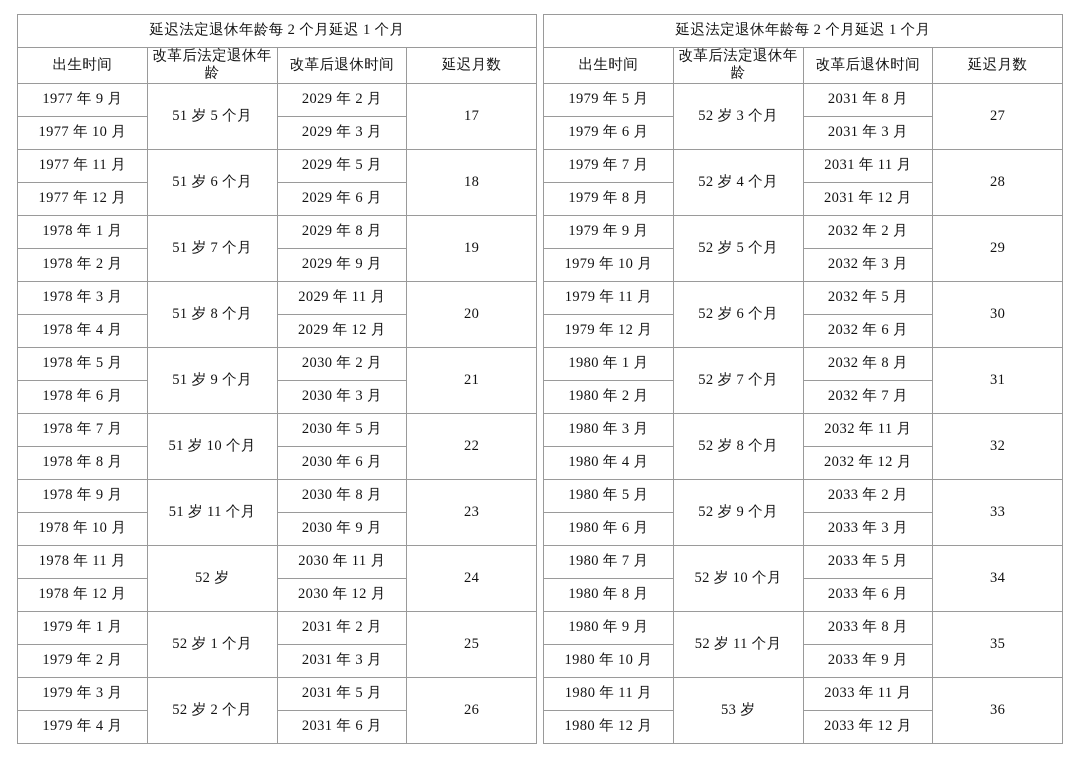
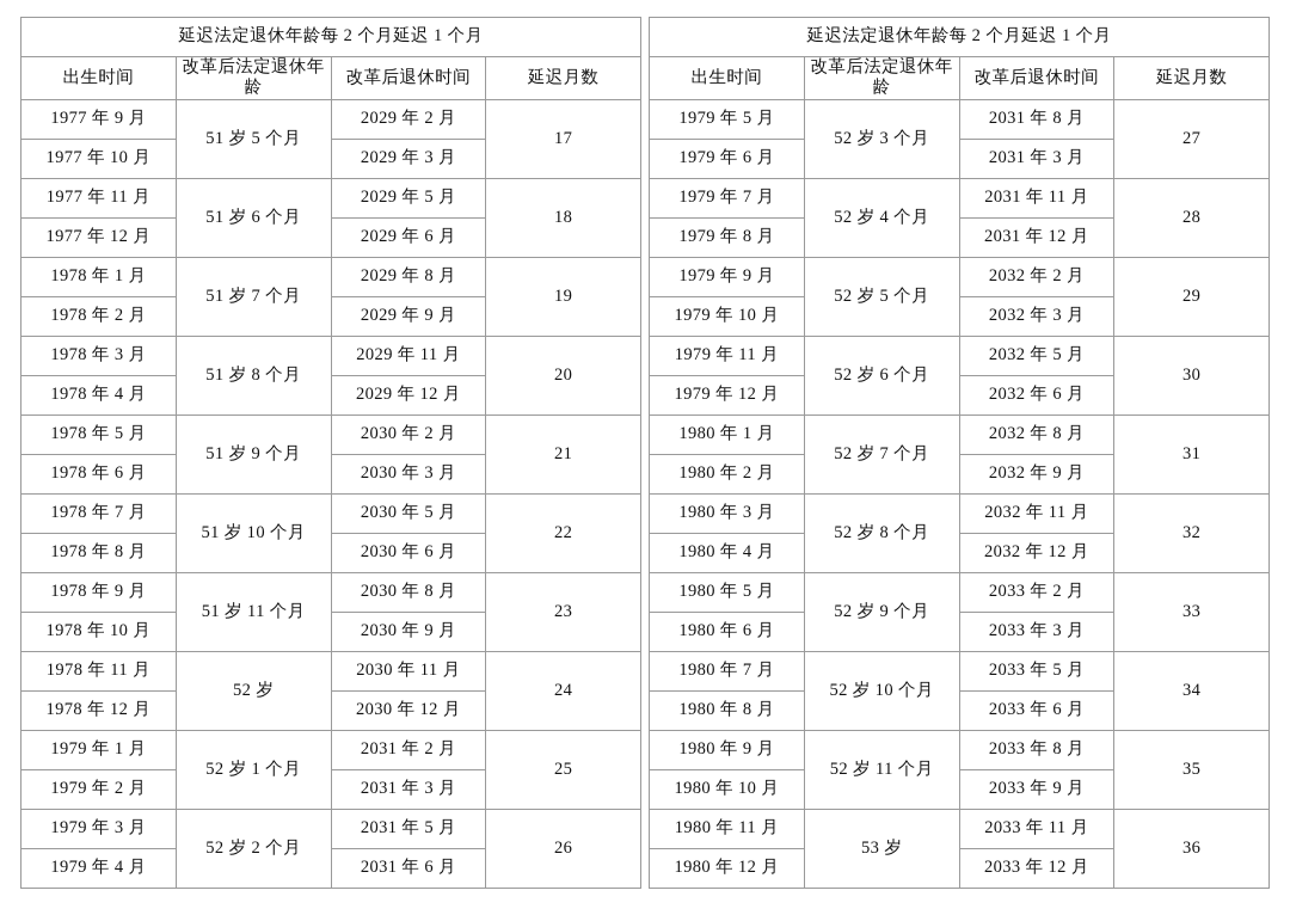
  延迟法定退休年龄每 2 个月延迟 1 个月
  出生时间	改革后法定退休年龄	改革后退休时间	延迟月数
  1977 年 9 月	51 岁 5 个月	2029 年 2 月	17
  1977 年 10 月	2029 年 3 月
  1977 年 11 月	51 岁 6 个月	2029 年 5 月	18
  1977 年 12 月	2029 年 6 月
  1978 年 1 月	51 岁 7 个月	2029 年 8 月	19
  1978 年 2 月	2029 年 9 月
  1978 年 3 月	51 岁 8 个月	2029 年 11 月	20
  1978 年 4 月	2029 年 12 月
  1978 年 5 月	51 岁 9 个月	2030 年 2 月	21
  1978 年 6 月	2030 年 3 月
  1978 年 7 月	51 岁 10 个月	2030 年 5 月	22
  1978 年 8 月	2030 年 6 月
  1978 年 9 月	51 岁 11 个月	2030 年 8 月	23
  1978 年 10 月	2030 年 9 月
  1978 年 11 月	52 岁	2030 年 11 月	24
  1978 年 12 月	2030 年 12 月
  1979 年 1 月	52 岁 1 个月	2031 年 2 月	25
  1979 年 2 月	2031 年 3 月
  1979 年 3 月	52 岁 2 个月	2031 年 5 月	26
  1979 年 4 月	2031 年 6 月
  延迟法定退休年龄每 2 个月延迟 1 个月
  出生时间	改革后法定退休年龄	改革后退休时间	延迟月数
  1979 年 5 月	52 岁 3 个月	2031 年 8 月	27
  1979 年 6 月	2031 年 3 月
  1979 年 7 月	52 岁 4 个月	2031 年 11 月	28
  1979 年 8 月	2031 年 12 月
  1979 年 9 月	52 岁 5 个月	2032 年 2 月	29
  1979 年 10 月	2032 年 3 月
  1979 年 11 月	52 岁 6 个月	2032 年 5 月	30
  1979 年 12 月	2032 年 6 月
  1980 年 1 月	52 岁 7 个月	2032 年 8 月	31
- 1980 年 2 月	2032 年 7 月
+ 1980 年 2 月	2032 年 9 月
  1980 年 3 月	52 岁 8 个月	2032 年 11 月	32
  1980 年 4 月	2032 年 12 月
  1980 年 5 月	52 岁 9 个月	2033 年 2 月	33
  1980 年 6 月	2033 年 3 月
  1980 年 7 月	52 岁 10 个月	2033 年 5 月	34
  1980 年 8 月	2033 年 6 月
  1980 年 9 月	52 岁 11 个月	2033 年 8 月	35
  1980 年 10 月	2033 年 9 月
  1980 年 11 月	53 岁	2033 年 11 月	36
  1980 年 12 月	2033 年 12 月
